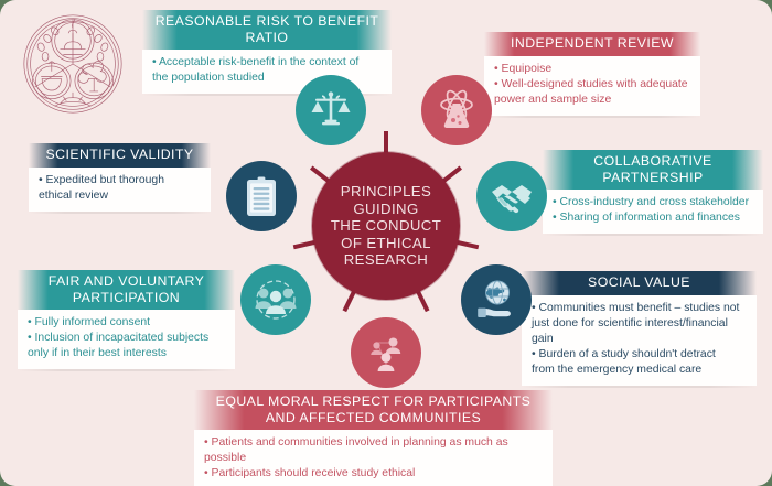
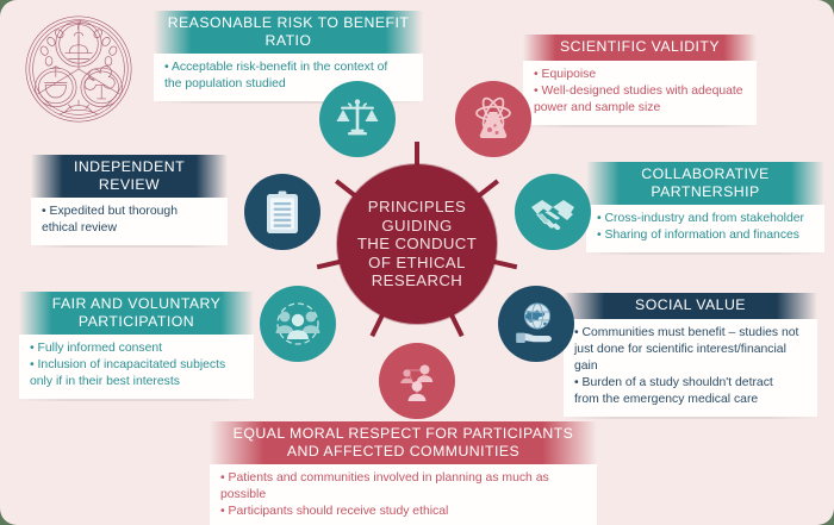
  PRINCIPLES
  GUIDING
  THE CONDUCT
  OF ETHICAL
  RESEARCH
  REASONABLE RISK TO BENEFIT RATIO
  • Acceptable risk-benefit in the context of
  the population studied
- INDEPENDENT REVIEW
+ SCIENTIFIC VALIDITY
  • Equipoise
  • Well-designed studies with adequate
  power and sample size
  COLLABORATIVE PARTNERSHIP
- • Cross-industry and cross stakeholder
+ • Cross-industry and from stakeholder
  • Sharing of information and finances
  SOCIAL VALUE
  • Communities must benefit – studies not
  just done for scientific interest/financial gain
  • Burden of a study shouldn't detract
  from the emergency medical care
  EQUAL MORAL RESPECT FOR PARTICIPANTS
  AND AFFECTED COMMUNITIES
  • Patients and communities involved in planning as much as possible
  • Participants should receive study ethical
  FAIR AND VOLUNTARY
  PARTICIPATION
  • Fully informed consent
  • Inclusion of incapacitated subjects
  only if in their best interests
- SCIENTIFIC VALIDITY
+ INDEPENDENT REVIEW
  • Expedited but thorough
  ethical review
